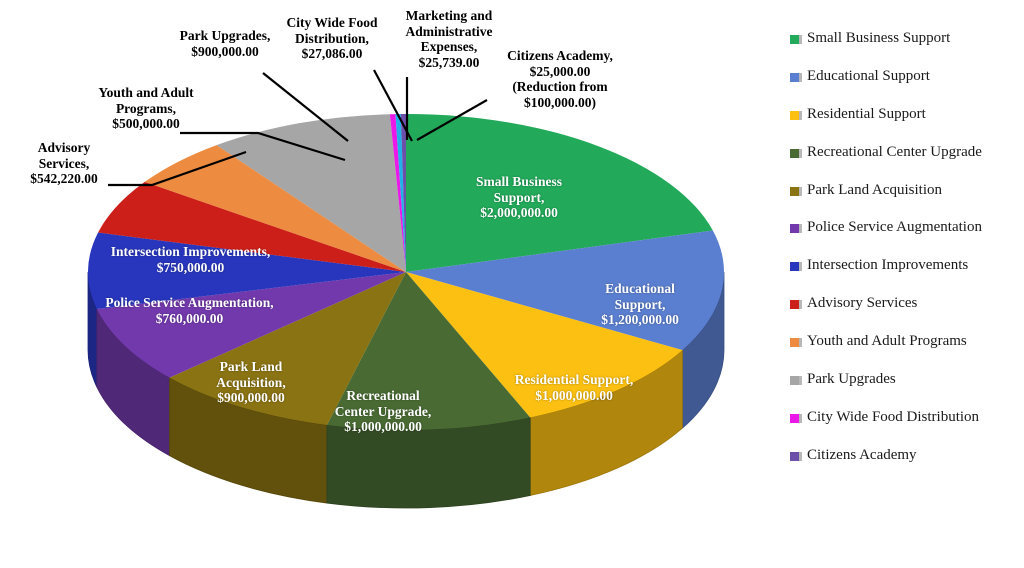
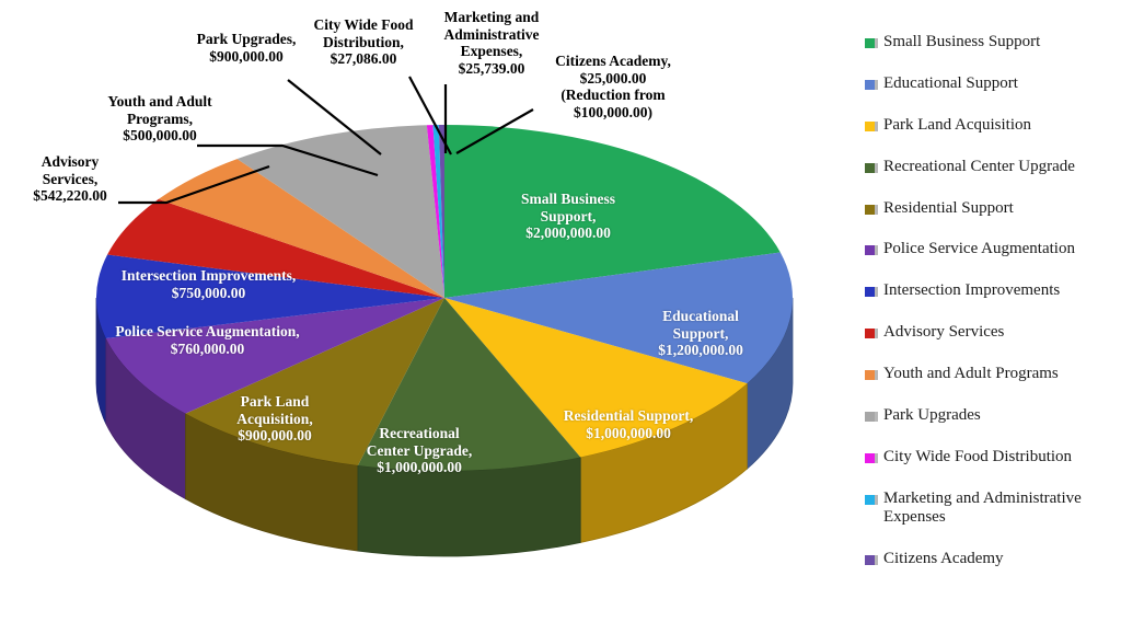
  Small Business
  Support,
  $2,000,000.00
  Educational
  Support,
  $1,200,000.00
  Residential Support,
  $1,000,000.00
  Recreational
  Center Upgrade,
  $1,000,000.00
  Park Land
  Acquisition,
  $900,000.00
  Police Service Augmentation,
  $760,000.00
  Intersection Improvements,
  $750,000.00
  Advisory
  Services,
  $542,220.00
  Youth and Adult
  Programs,
  $500,000.00
  Park Upgrades,
  $900,000.00
  City Wide Food
  Distribution,
  $27,086.00
  Marketing and
  Administrative
  Expenses,
  $25,739.00
  Citizens Academy,
  $25,000.00
  (Reduction from
  $100,000.00)
  Small Business Support
  Educational Support
- Residential Support
+ Park Land Acquisition
  Recreational Center Upgrade
- Park Land Acquisition
+ Residential Support
  Police Service Augmentation
  Intersection Improvements
  Advisory Services
  Youth and Adult Programs
  Park Upgrades
  City Wide Food Distribution
+ Marketing and Administrative Expenses
  Citizens Academy
